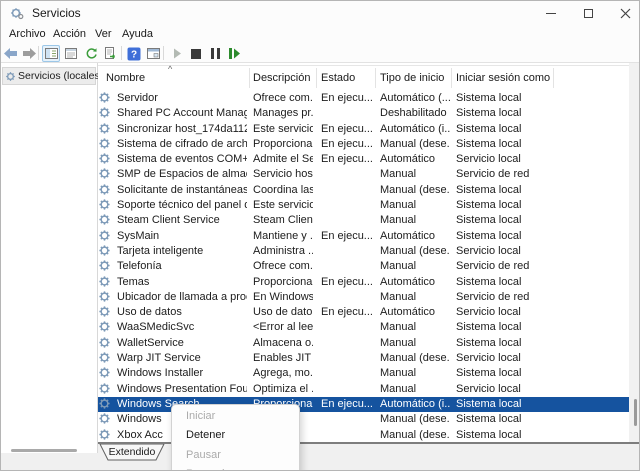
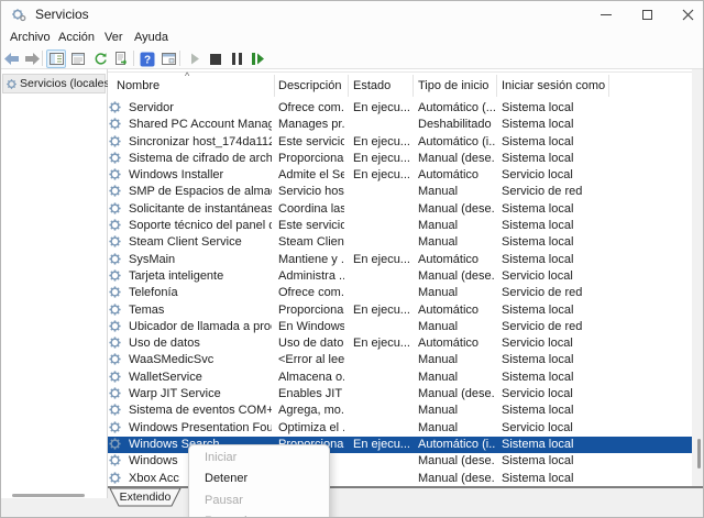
  Servicios
  Archivo
  Acción
  Ver
  Ayuda
  ?
  Servicios (locale
  ^
  Nombre
  Descripción
  Estado
  Tipo de inicio
  Iniciar sesión como
  Servidor
  Ofrece com.
  En ejecu...
  Automático (...
  Sistema local
  Shared PC Account Manag
  Manages pr.
  Deshabilitado
  Sistema local
  Sincronizar host_174da11
  Este servicio
  En ejecu...
  Automático (i..
  Sistema local
  Sistema de cifrado de arch
  Proporciona
  En ejecu...
  Manual (dese.
  Sistema local
- Sistema de eventos COM+
+ Windows Installer
  Admite el Se
  En ejecu...
  Automático
  Servicio local
  SMP de Espacios de alma
  Servicio hos
  Manual
  Servicio de red
  Solicitante de instantáneas
  Coordina las
  Manual (dese.
  Sistema local
  Soporte técnico del panel
  Este servicio
  Manual
  Sistema local
  Steam Client Service
  Steam Clien
  Manual
  Sistema local
  SysMain
  Mantiene y .
  En ejecu...
  Automático
  Sistema local
  Tarjeta inteligente
  Administra ..
  Manual (dese.
  Servicio local
  Telefonía
  Ofrece com.
  Manual
  Servicio de red
  Temas
  Proporciona
  En ejecu...
  Automático
  Sistema local
  Ubicador de llamada a pro
  En Windows
  Manual
  Servicio de red
  Uso de datos
  Uso de dato
  En ejecu...
  Automático
  Servicio local
  WaaSMedicSvc
  <Error al lee
  Manual
  Sistema local
  WalletService
  Almacena o.
  Manual
  Sistema local
  Warp JIT Service
  Enables JIT
  Manual (dese.
  Servicio local
- Windows Installer
+ Sistema de eventos COM+
  Agrega, mo.
  Manual
  Sistema local
  Windows Presentation Fou
  Optimiza el .
  Manual
  Servicio local
  En ejecu...
  Automático (i..
  Sistema local
  Windows
  Manual (dese.
  Sistema local
  Xbox Acc
  Manual (dese.
  Sistema local
  Extendido
  Iniciar
  Detener
  Pausar
